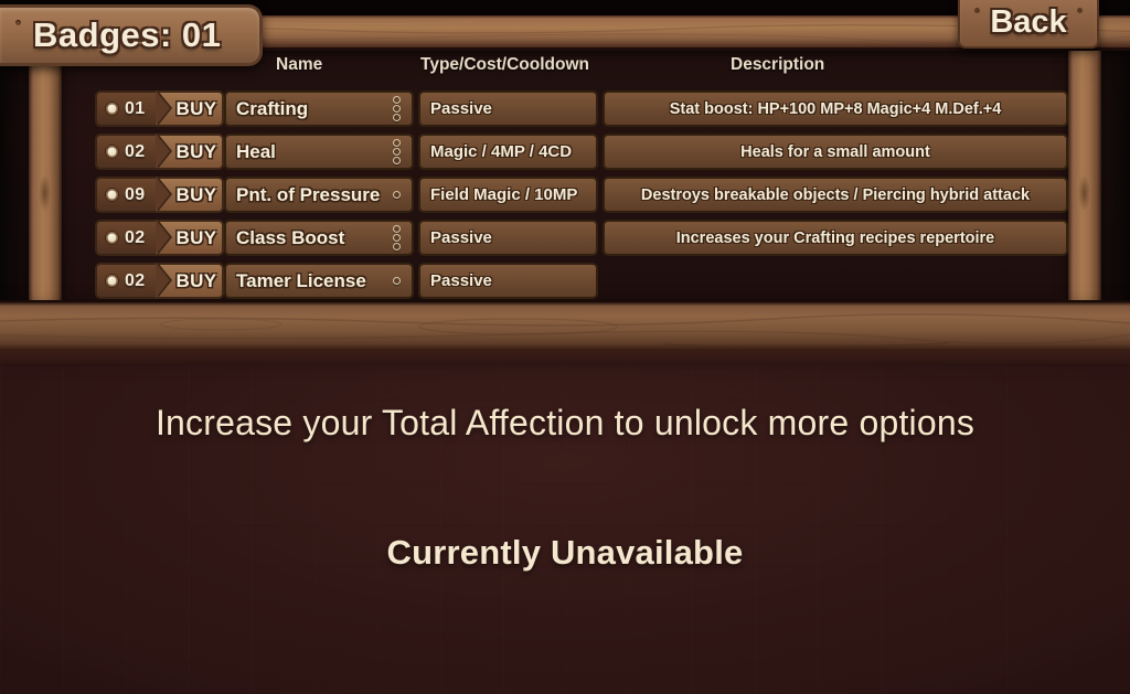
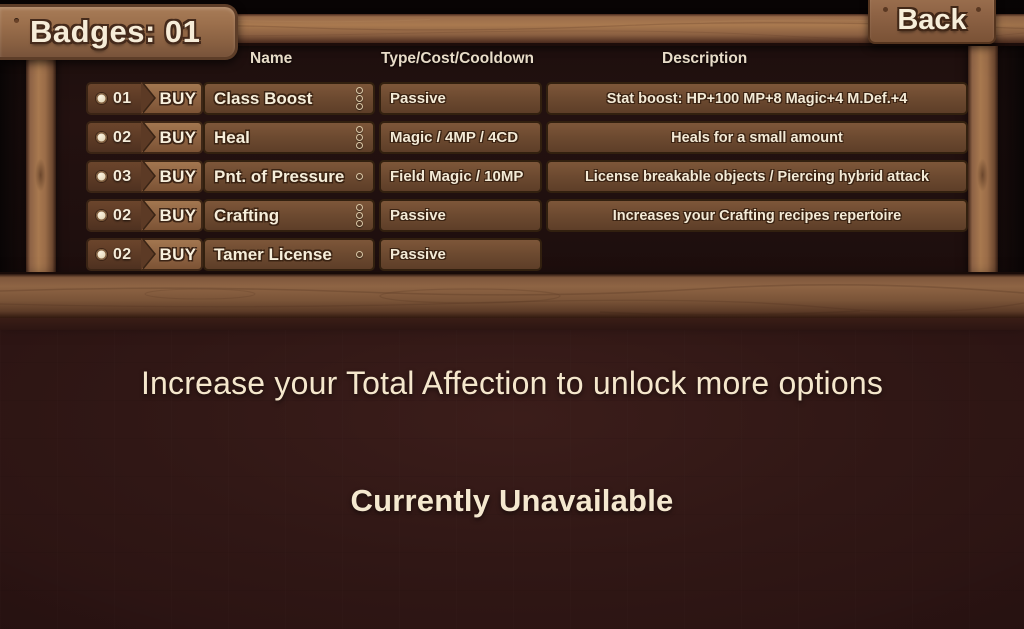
  Name
  Type/Cost/Cooldown
  Description
  01
  BUY
- Crafting
+ Class Boost
  Passive
  Stat boost: HP+100 MP+8 Magic+4 M.Def.+4
  02
  BUY
  Heal
  Magic / 4MP / 4CD
  Heals for a small amount
- 09
+ 03
  BUY
  Pnt. of Pressure
  Field Magic / 10MP
- Destroys breakable objects / Piercing hybrid attack
+ License breakable objects / Piercing hybrid attack
  02
  BUY
- Class Boost
+ Crafting
  Passive
  Increases your Crafting recipes repertoire
  02
  BUY
  Tamer License
  Passive
  Badges: 01
  Back
